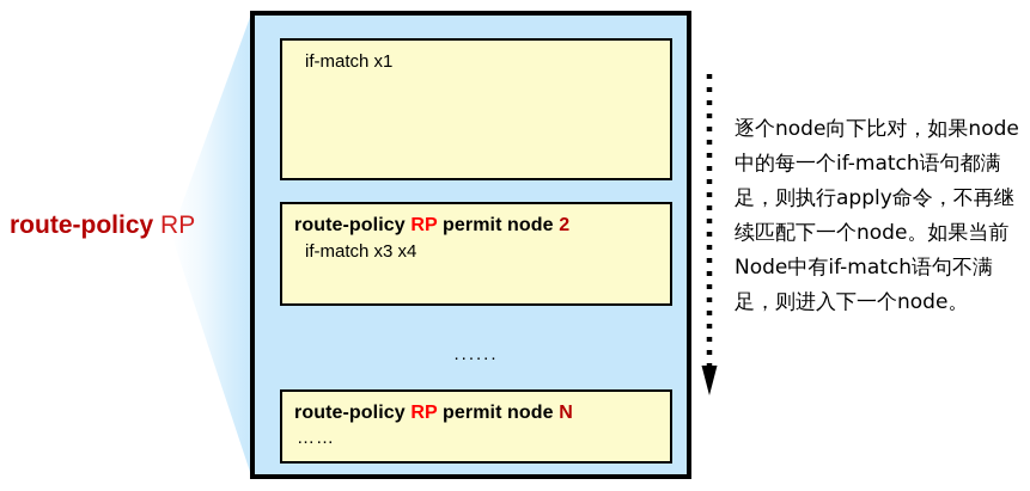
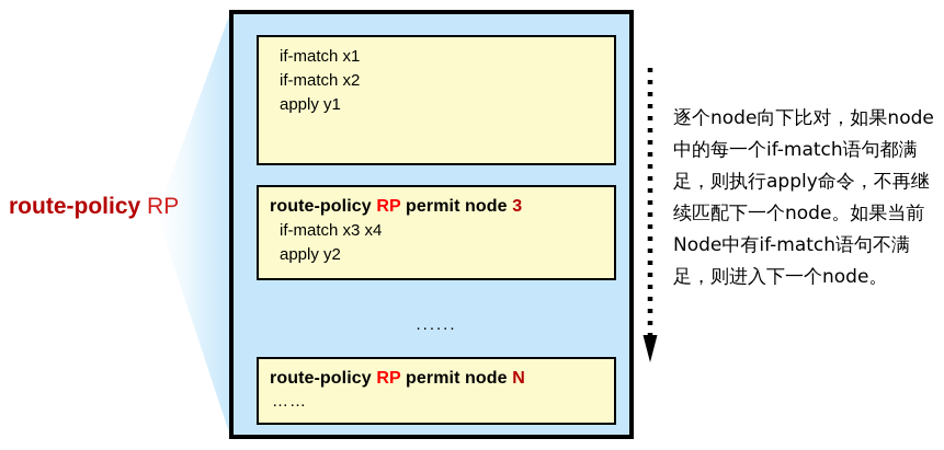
  route-policy RP
  if-match x1
+ if-match x2
+ apply y1
- route-policy RP permit node 2
+ route-policy RP permit node 3
  if-match x3 x4
+ apply y2
  ......
  route-policy RP permit node N
  ……
  逐个node向下比对，如果node中的每一个if-match语句都满足，则执行apply命令，不再继续匹配下一个node。如果当前Node中有if-match语句不满足，则进入下一个node。
